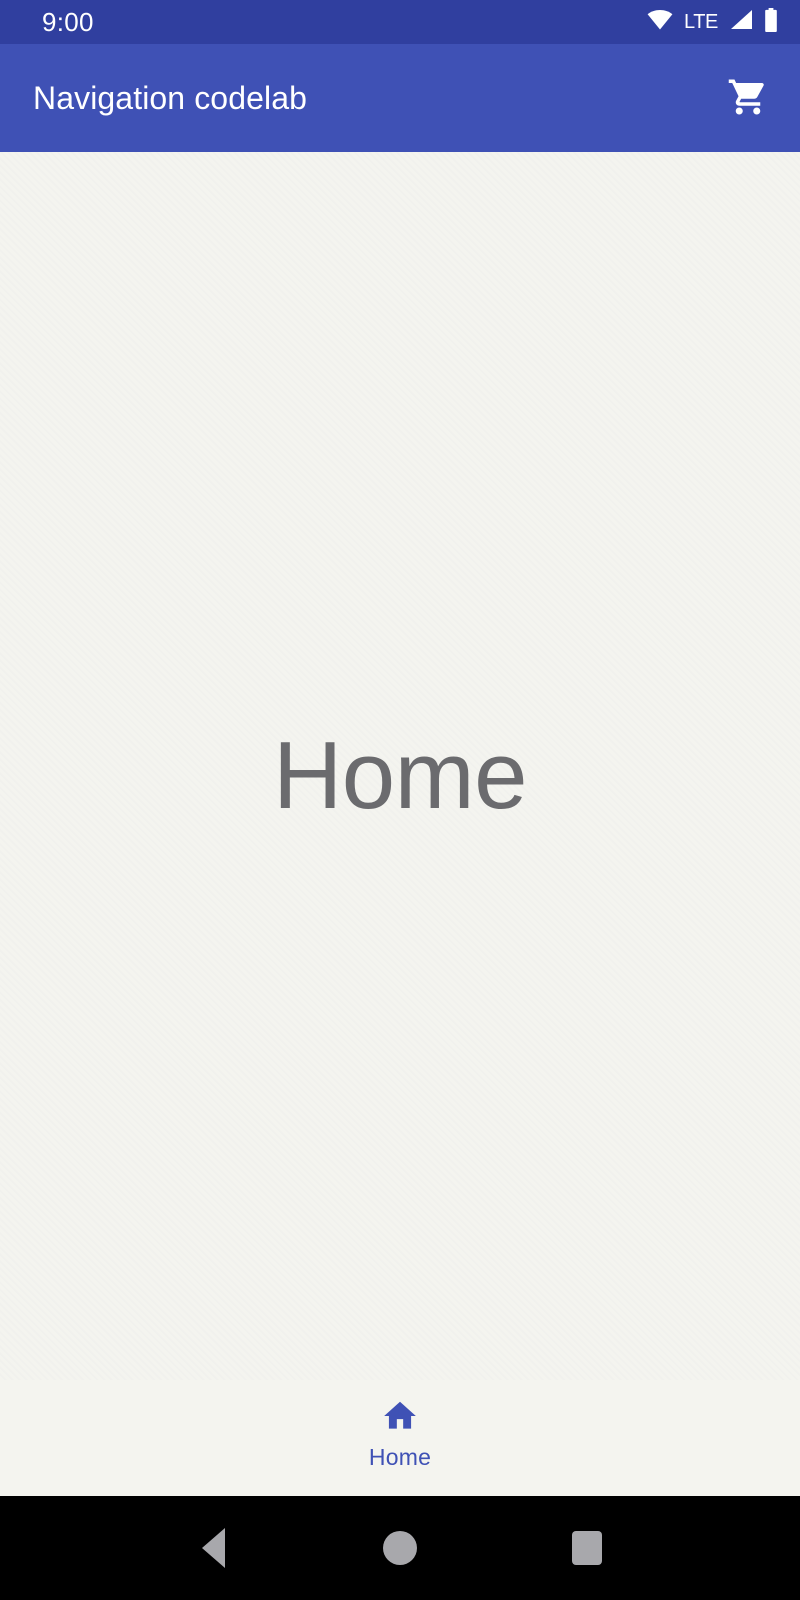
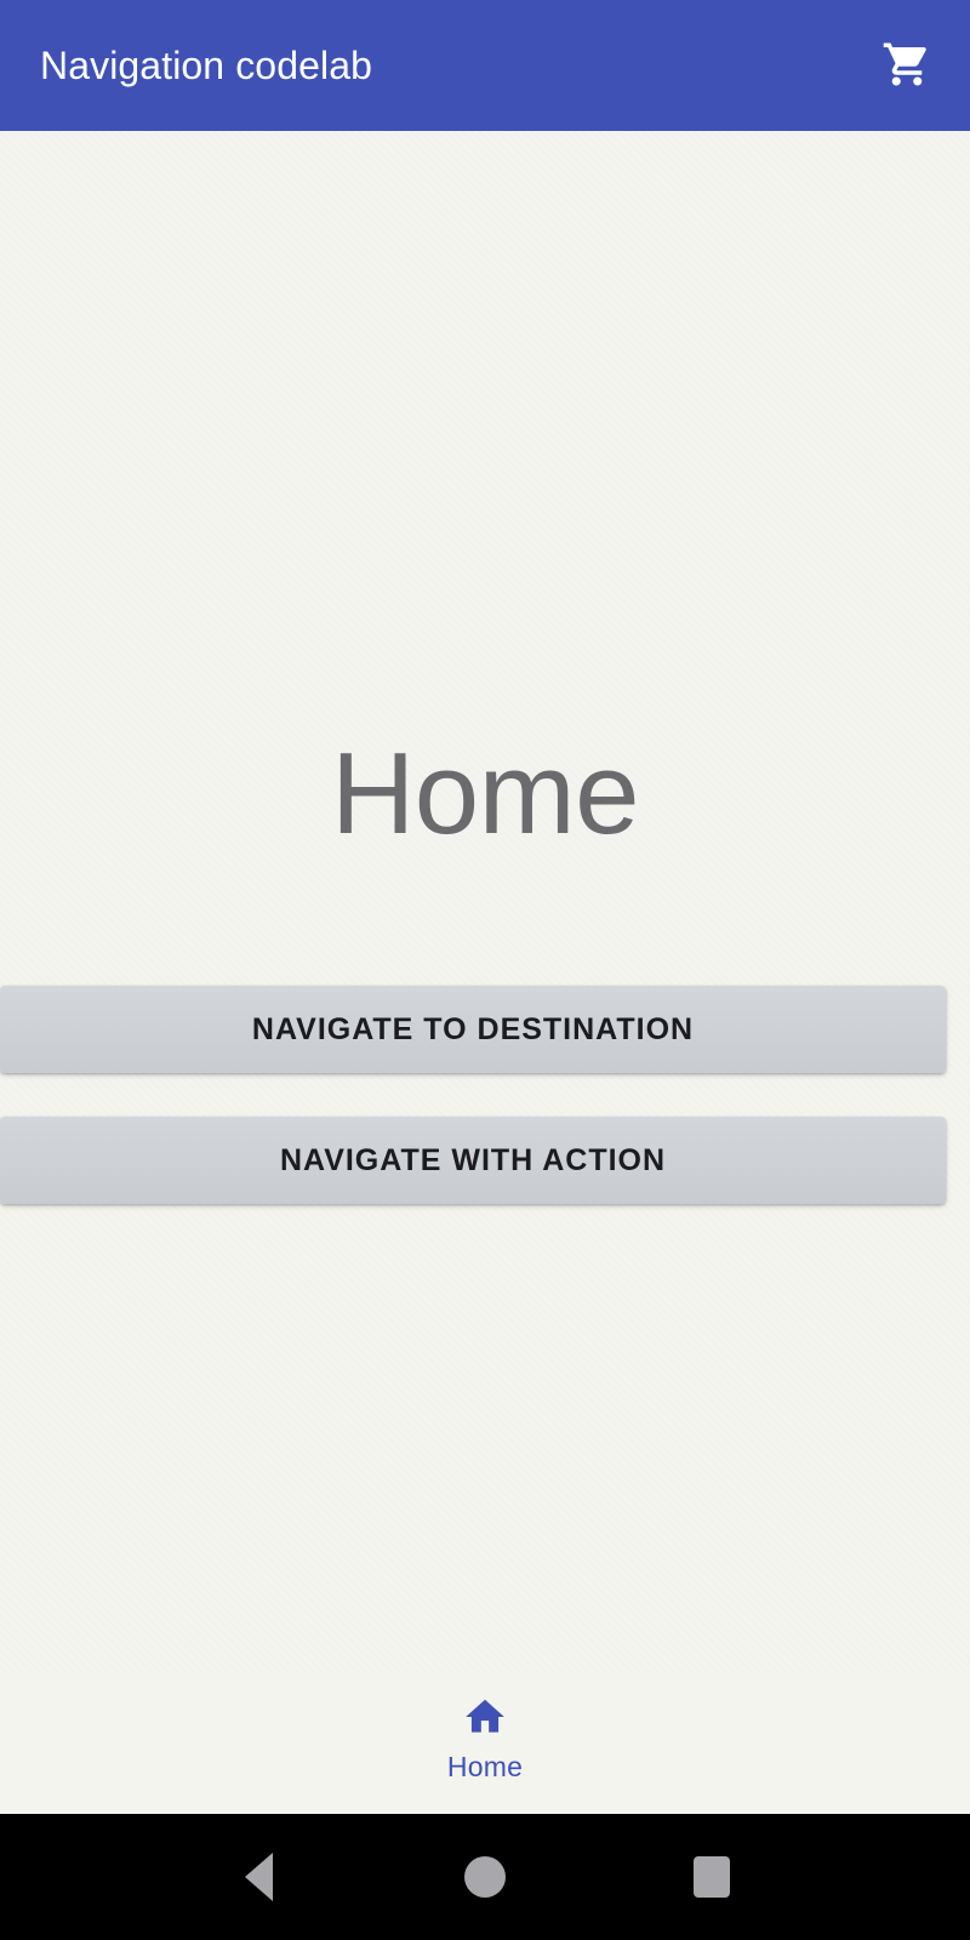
- 9:00
- LTE
  Navigation codelab
  Home
+ NAVIGATE TO DESTINATION
+ NAVIGATE WITH ACTION
  Home
